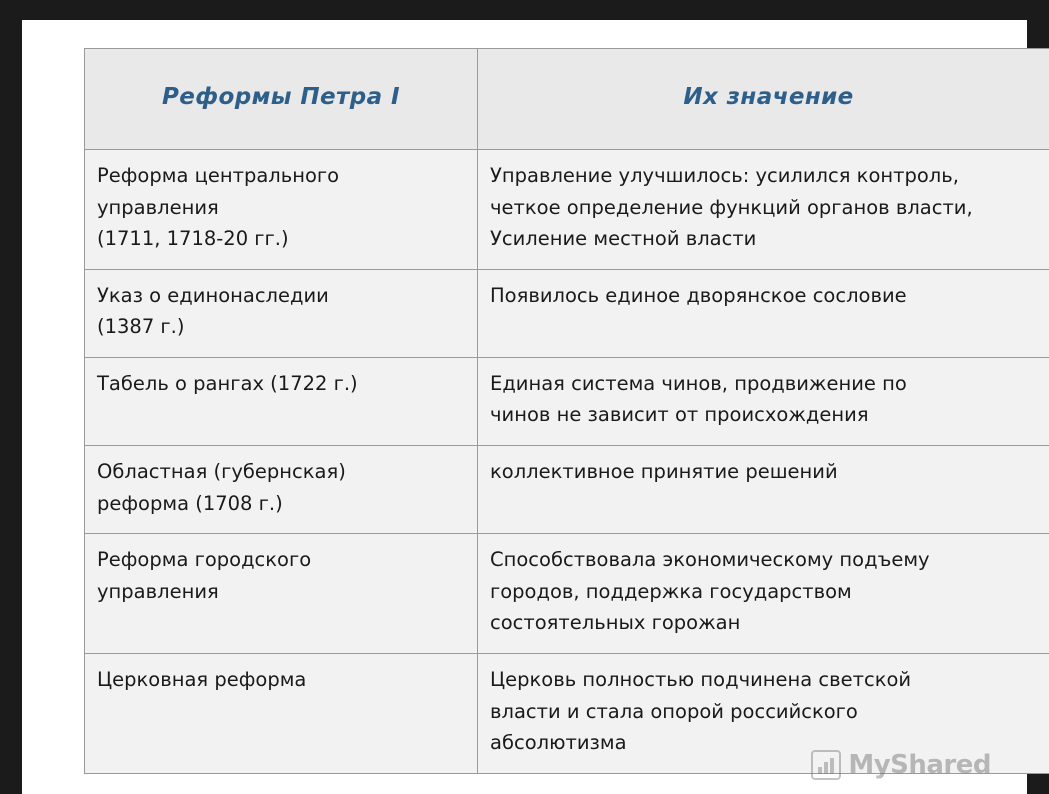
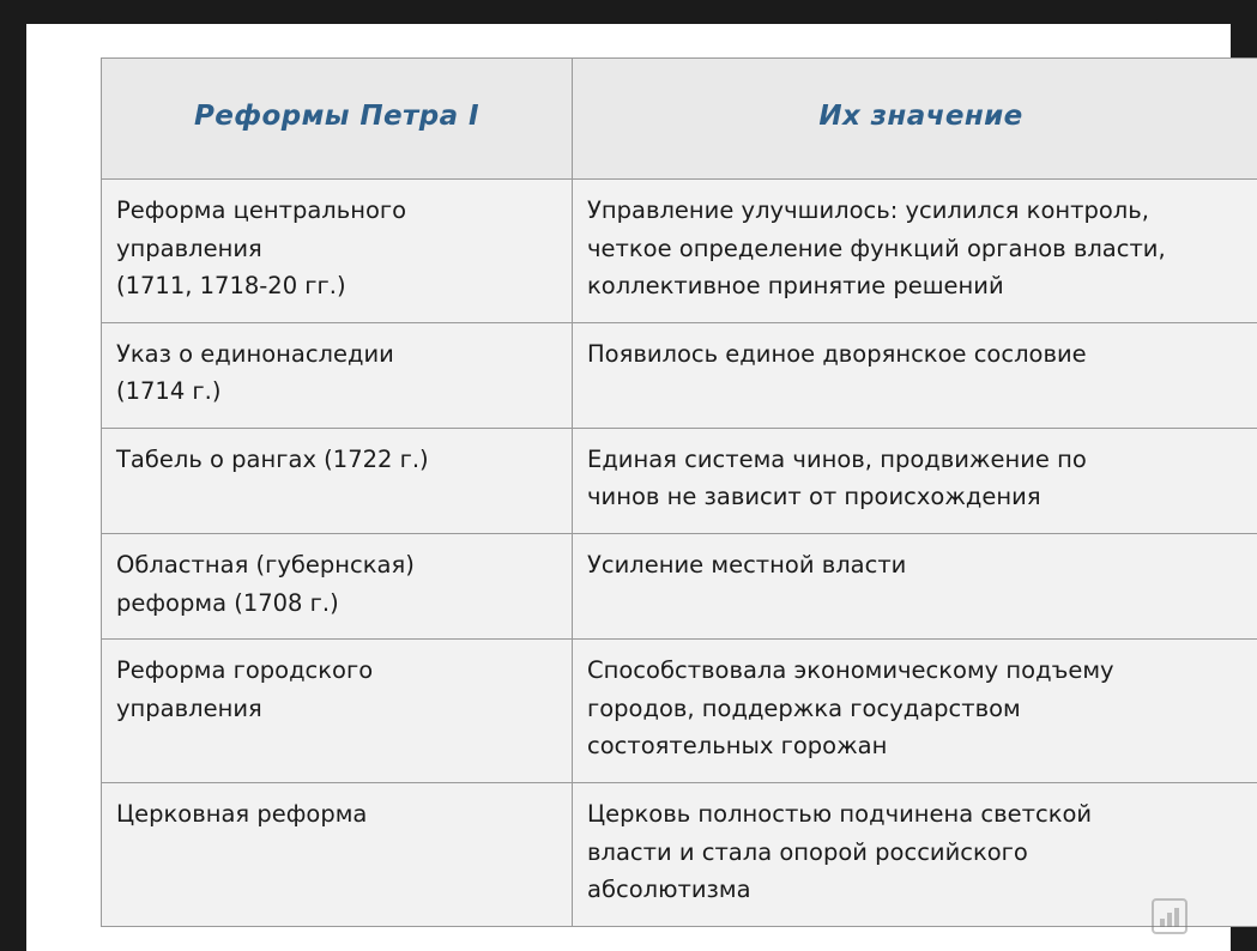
  Реформы Петра I	Их значение
- Реформа центрального управления (1711, 1718-20 гг.)	Управление улучшилось: усилился контроль, четкое определение функций органов власти, Усиление местной власти
+ Реформа центрального управления (1711, 1718-20 гг.)	Управление улучшилось: усилился контроль, четкое определение функций органов власти, коллективное принятие решений
- Указ о единонаследии (1387 г.)	Появилось единое дворянское сословие
+ Указ о единонаследии (1714 г.)	Появилось единое дворянское сословие
  Табель о рангах (1722 г.)	Единая система чинов, продвижение по чинов не зависит от происхождения
- Областная (губернская) реформа (1708 г.)	коллективное принятие решений
+ Областная (губернская) реформа (1708 г.)	Усиление местной власти
  Реформа городского управления	Способствовала экономическому подъему городов, поддержка государством состоятельных горожан
  Церковная реформа	Церковь полностью подчинена светской власти и стала опорой российского абсолютизма
- MyShared
